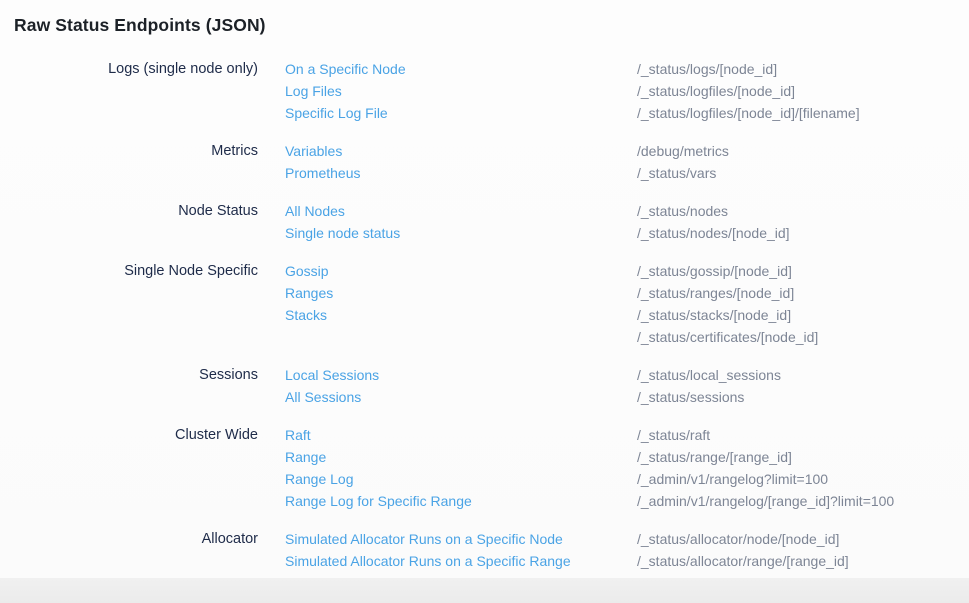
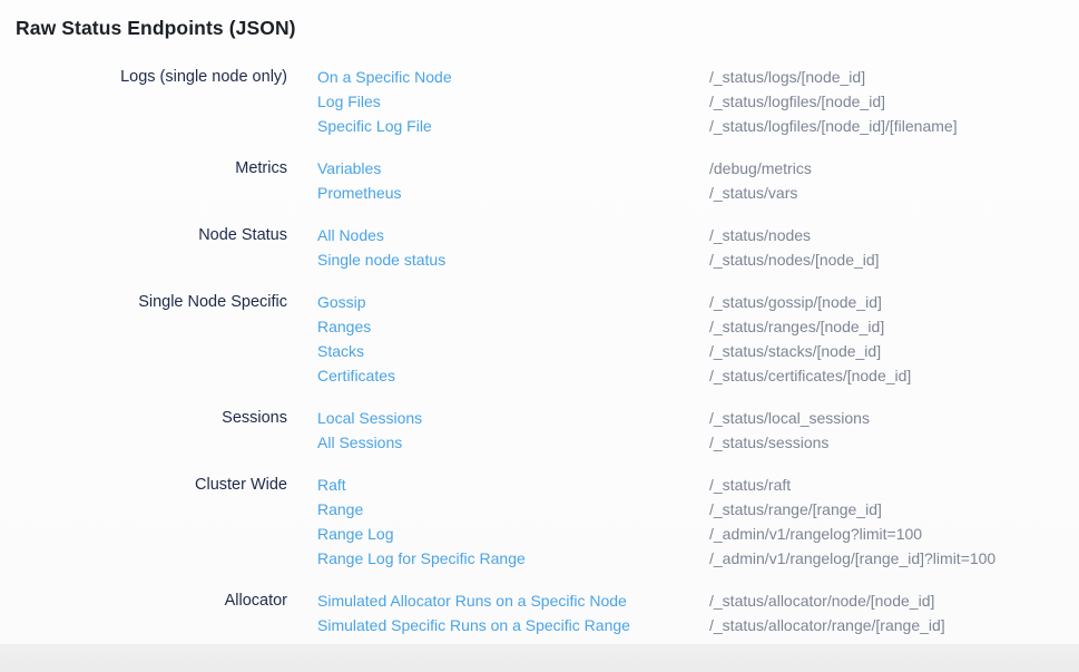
  Raw Status Endpoints (JSON)
  Logs (single node only)
  On a Specific Node
  Log Files
  Specific Log File
  /_status/logs/[node_id]
  /_status/logfiles/[node_id]
  /_status/logfiles/[node_id]/[filename]
  Metrics
  Variables
  Prometheus
  /debug/metrics
  /_status/vars
  Node Status
  All Nodes
  Single node status
  /_status/nodes
  /_status/nodes/[node_id]
  Single Node Specific
  Gossip
  Ranges
  Stacks
+ Certificates
  /_status/gossip/[node_id]
  /_status/ranges/[node_id]
  /_status/stacks/[node_id]
  /_status/certificates/[node_id]
  Sessions
  Local Sessions
  All Sessions
  /_status/local_sessions
  /_status/sessions
  Cluster Wide
  Raft
  Range
  Range Log
  Range Log for Specific Range
  /_status/raft
  /_status/range/[range_id]
  /_admin/v1/rangelog?limit=100
  /_admin/v1/rangelog/[range_id]?limit=100
  Allocator
  Simulated Allocator Runs on a Specific Node
- Simulated Allocator Runs on a Specific Range
+ Simulated Specific Runs on a Specific Range
  /_status/allocator/node/[node_id]
  /_status/allocator/range/[range_id]
